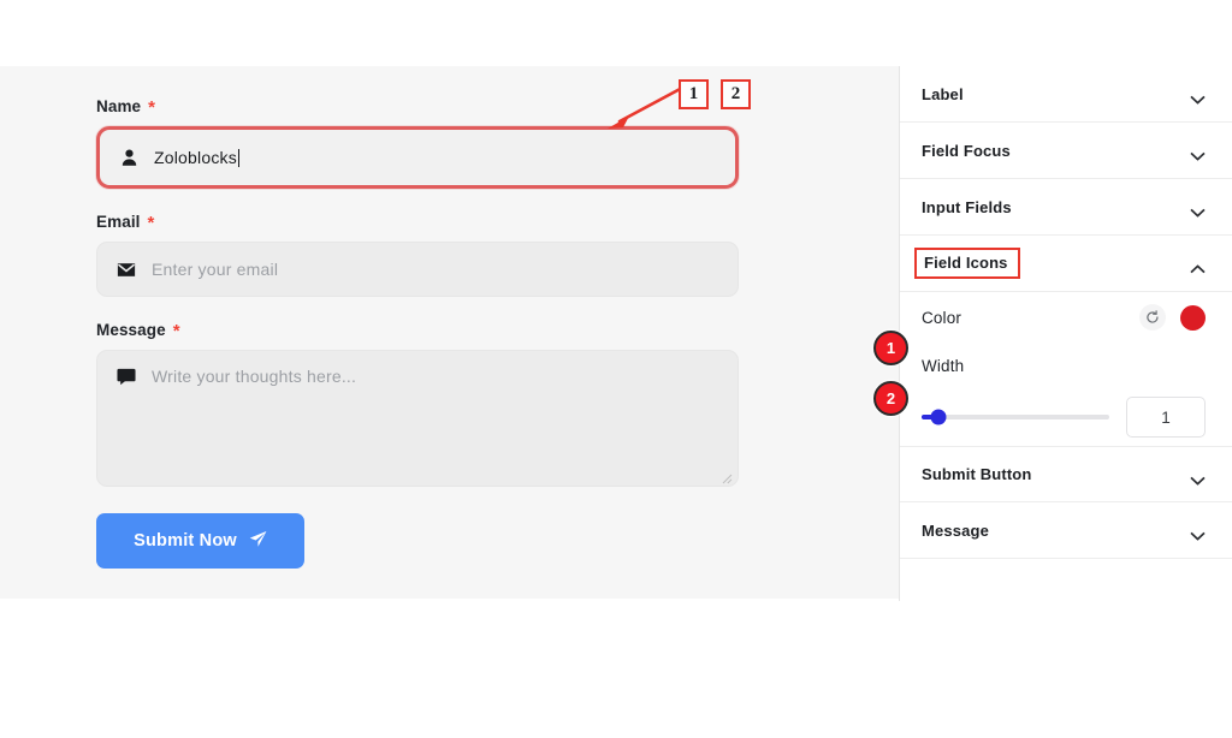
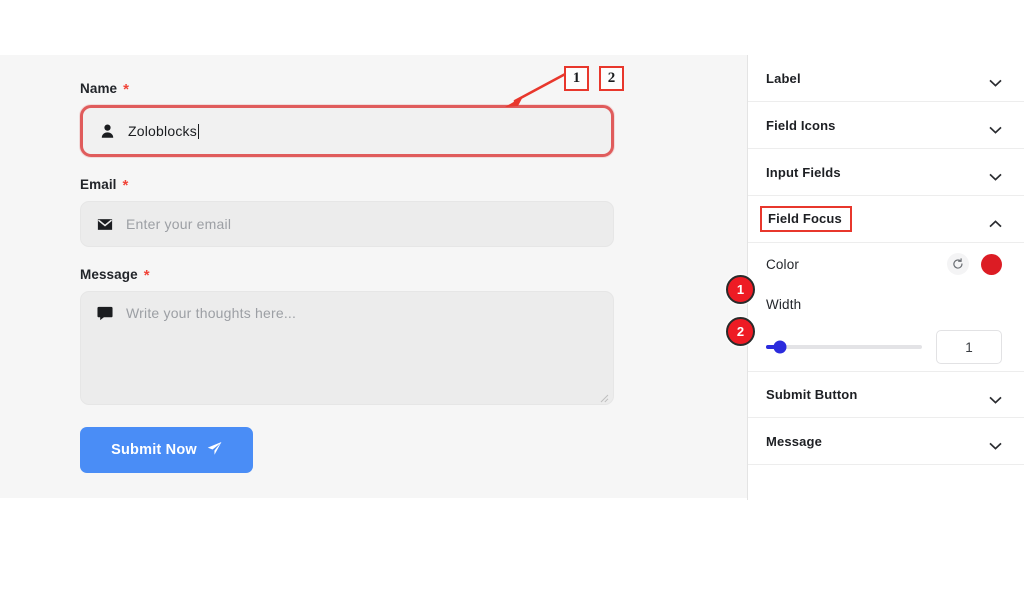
  Name
  *
  Zoloblocks
  Email
  *
  Enter your email
  Message
  *
  Write your thoughts here...
  Submit Now
  Label
- Field Focus
+ Field Icons
  Input Fields
- Field Icons
+ Field Focus
  Color
  Width
  1
  Submit Button
  Message
  1
  2
  1
  2
